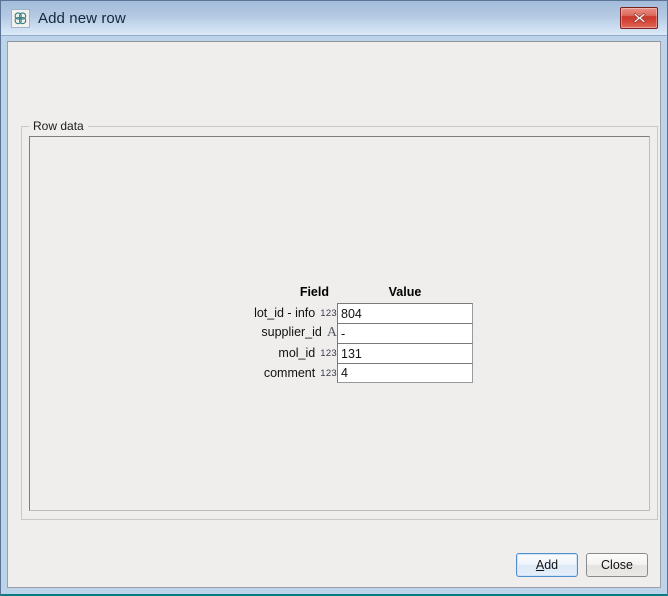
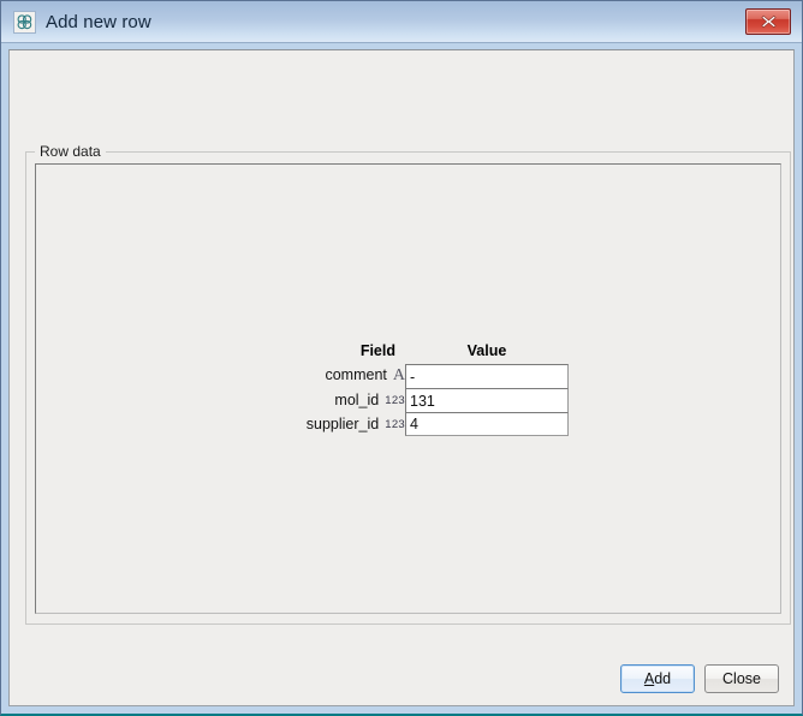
  Add new row
  Row data
  Field	Value
- lot_id - info 123	804
- supplier_id A	-
+ comment A	-
  mol_id 123	131
- comment 123	4
+ supplier_id 123	4
  Add
  Close
